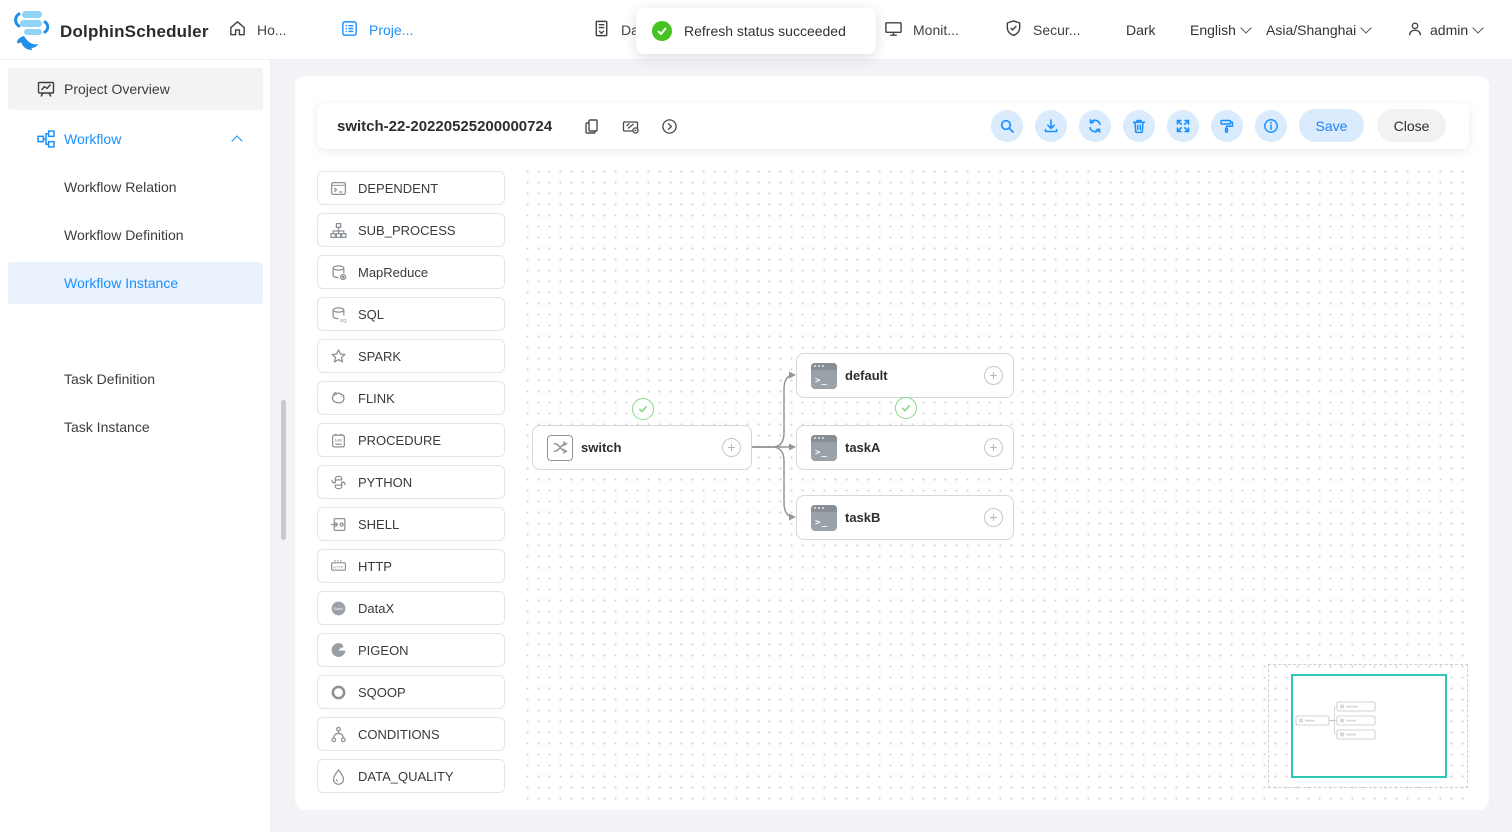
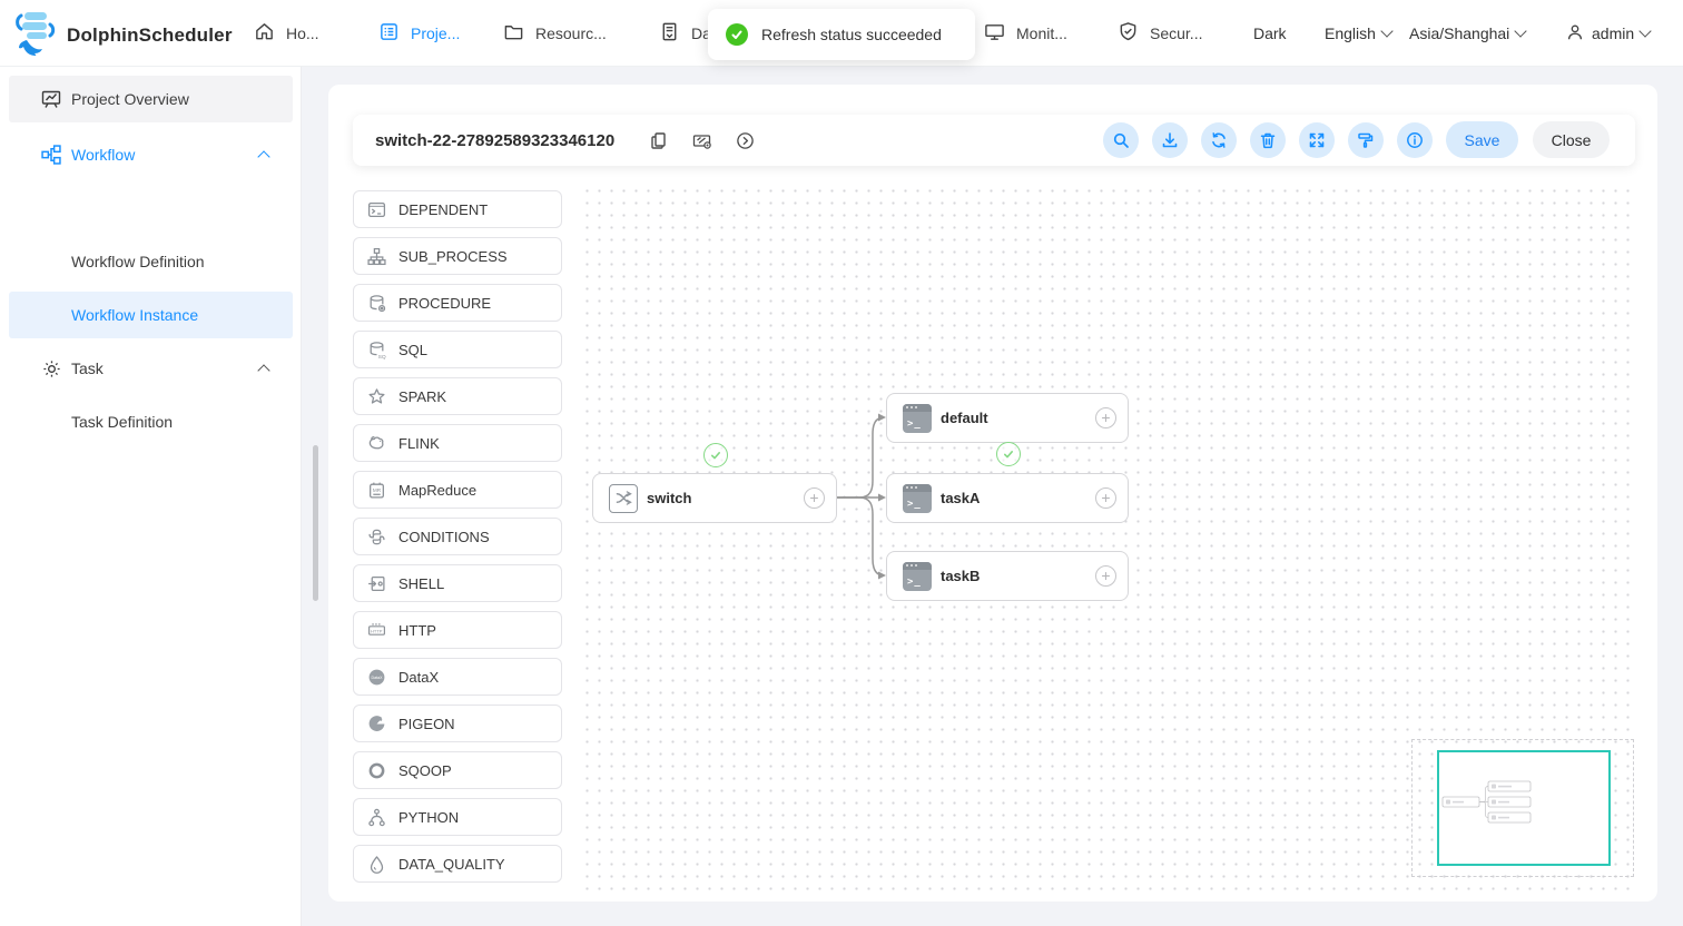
  DolphinScheduler
  Ho...
  Proje...
+ Resourc...
  Monit...
  Secur...
  Dark
  English
  Asia/Shanghai
  admin
  Refresh status succeeded
  Project Overview
  Workflow
- Workflow Relation
  Workflow Definition
  Workflow Instance
+ Task
  Task Definition
- Task Instance
- switch-22-20220525200000724
+ switch-22-27892589323346120
  Save
  Close
  DEPENDENT
  SUB_PROCESS
- MapReduce
+ PROCEDURE
  SQL
  SPARK
  FLINK
- PROCEDURE
+ MapReduce
- PYTHON
+ CONDITIONS
  SHELL
  HTTP
  DataX
  PIGEON
  SQOOP
- CONDITIONS
+ PYTHON
  DATA_QUALITY
  switch
  +
  >_
  default
  +
  >_
  taskA
  +
  >_
  taskB
  +
